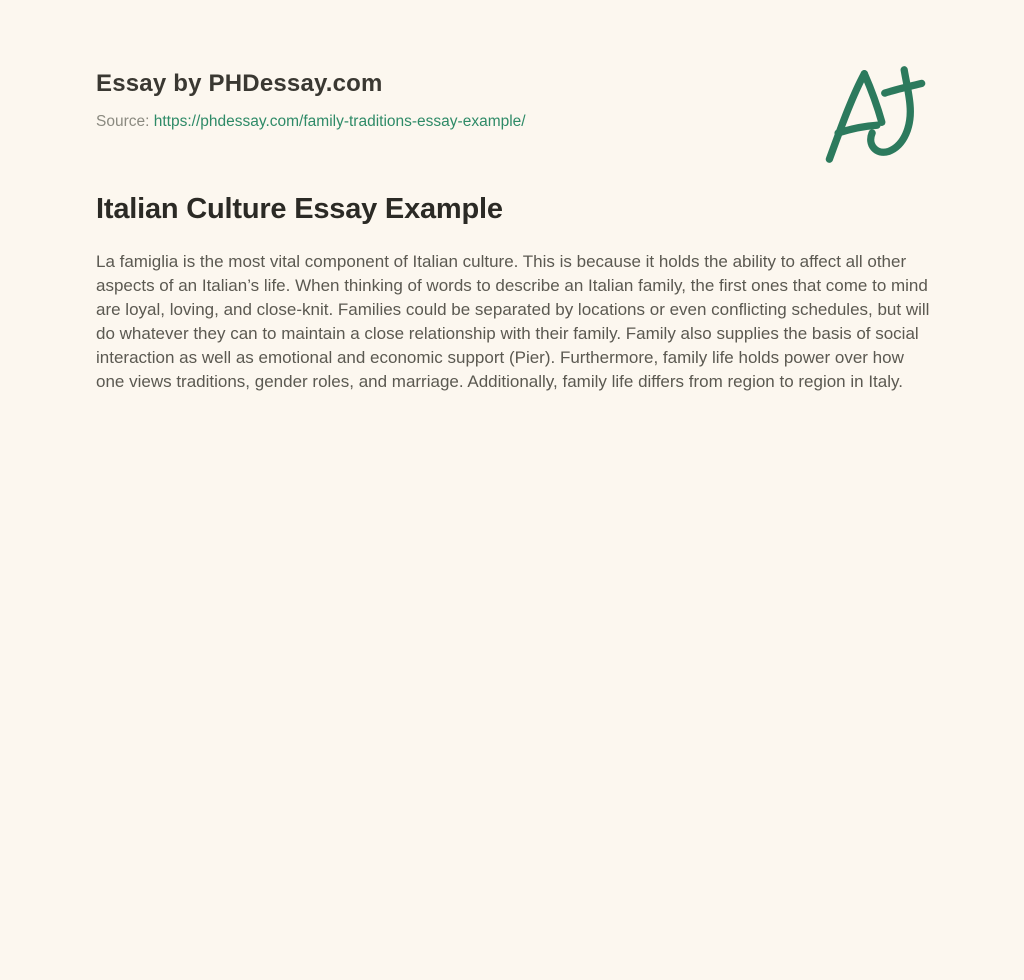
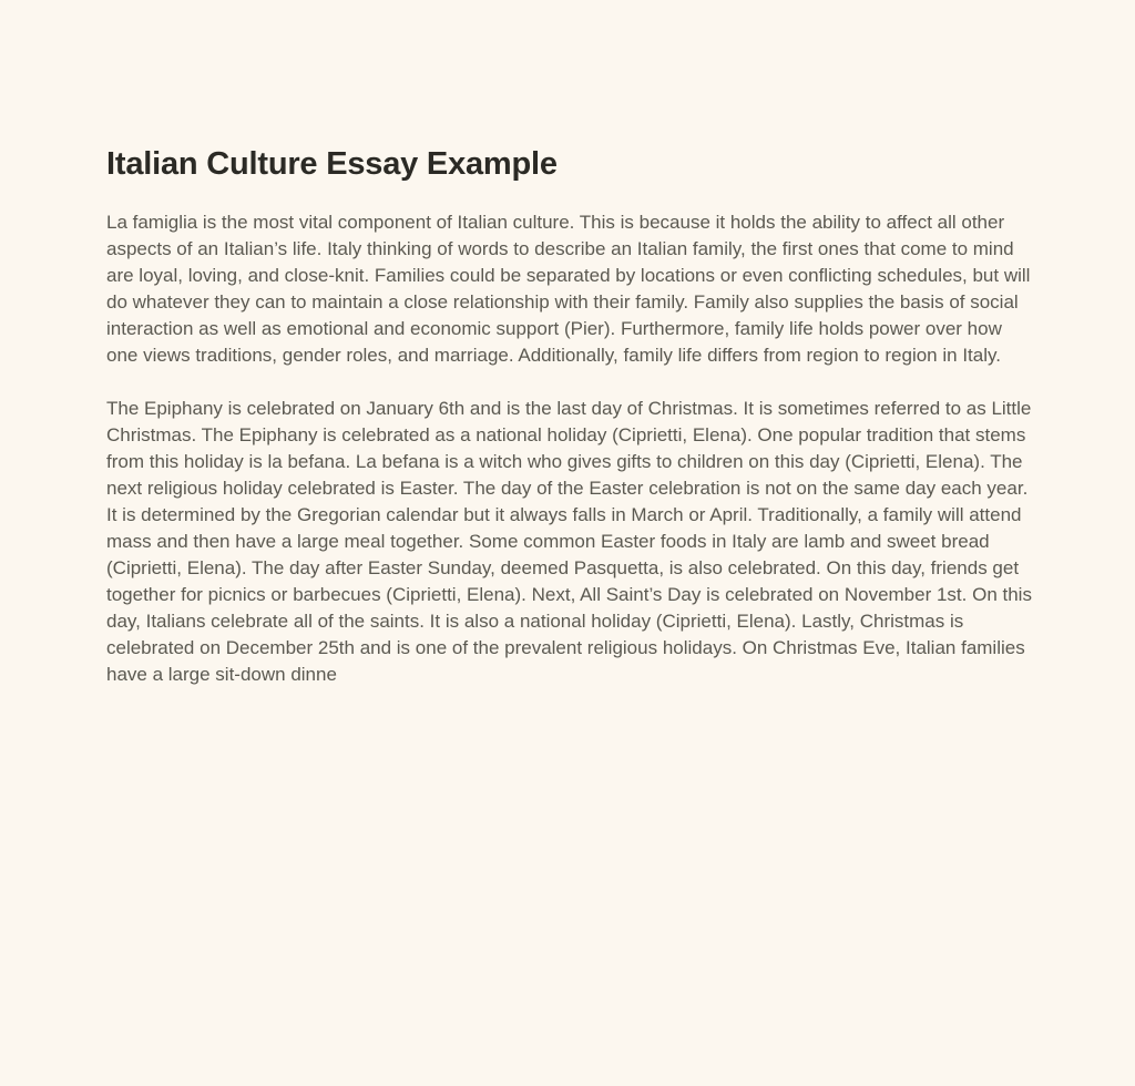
- Essay by PHDessay.com
- Source: https://phdessay.com/family-traditions-essay-example/
  Italian Culture Essay Example
- La famiglia is the most vital component of Italian culture. This is because it holds the ability to affect all other aspects of an Italian’s life. When thinking of words to describe an Italian family, the first ones that come to mind are loyal, loving, and close-knit. Families could be separated by locations or even conflicting schedules, but will do whatever they can to maintain a close relationship with their family. Family also supplies the basis of social interaction as well as emotional and economic support (Pier). Furthermore, family life holds power over how one views traditions, gender roles, and marriage. Additionally, family life differs from region to region in Italy.
+ La famiglia is the most vital component of Italian culture. This is because it holds the ability to affect all other aspects of an Italian’s life. Italy thinking of words to describe an Italian family, the first ones that come to mind are loyal, loving, and close-knit. Families could be separated by locations or even conflicting schedules, but will do whatever they can to maintain a close relationship with their family. Family also supplies the basis of social interaction as well as emotional and economic support (Pier). Furthermore, family life holds power over how one views traditions, gender roles, and marriage. Additionally, family life differs from region to region in Italy.
+ The Epiphany is celebrated on January 6th and is the last day of Christmas. It is sometimes referred to as Little Christmas. The Epiphany is celebrated as a national holiday (Ciprietti, Elena). One popular tradition that stems from this holiday is la befana. La befana is a witch who gives gifts to children on this day (Ciprietti, Elena). The next religious holiday celebrated is Easter. The day of the Easter celebration is not on the same day each year. It is determined by the Gregorian calendar but it always falls in March or April. Traditionally, a family will attend mass and then have a large meal together. Some common Easter foods in Italy are lamb and sweet bread (Ciprietti, Elena). The day after Easter Sunday, deemed Pasquetta, is also celebrated. On this day, friends get together for picnics or barbecues (Ciprietti, Elena). Next, All Saint’s Day is celebrated on November 1st. On this day, Italians celebrate all of the saints. It is also a national holiday (Ciprietti, Elena). Lastly, Christmas is celebrated on December 25th and is one of the prevalent religious holidays. On Christmas Eve, Italian families have a large sit-down dinne
